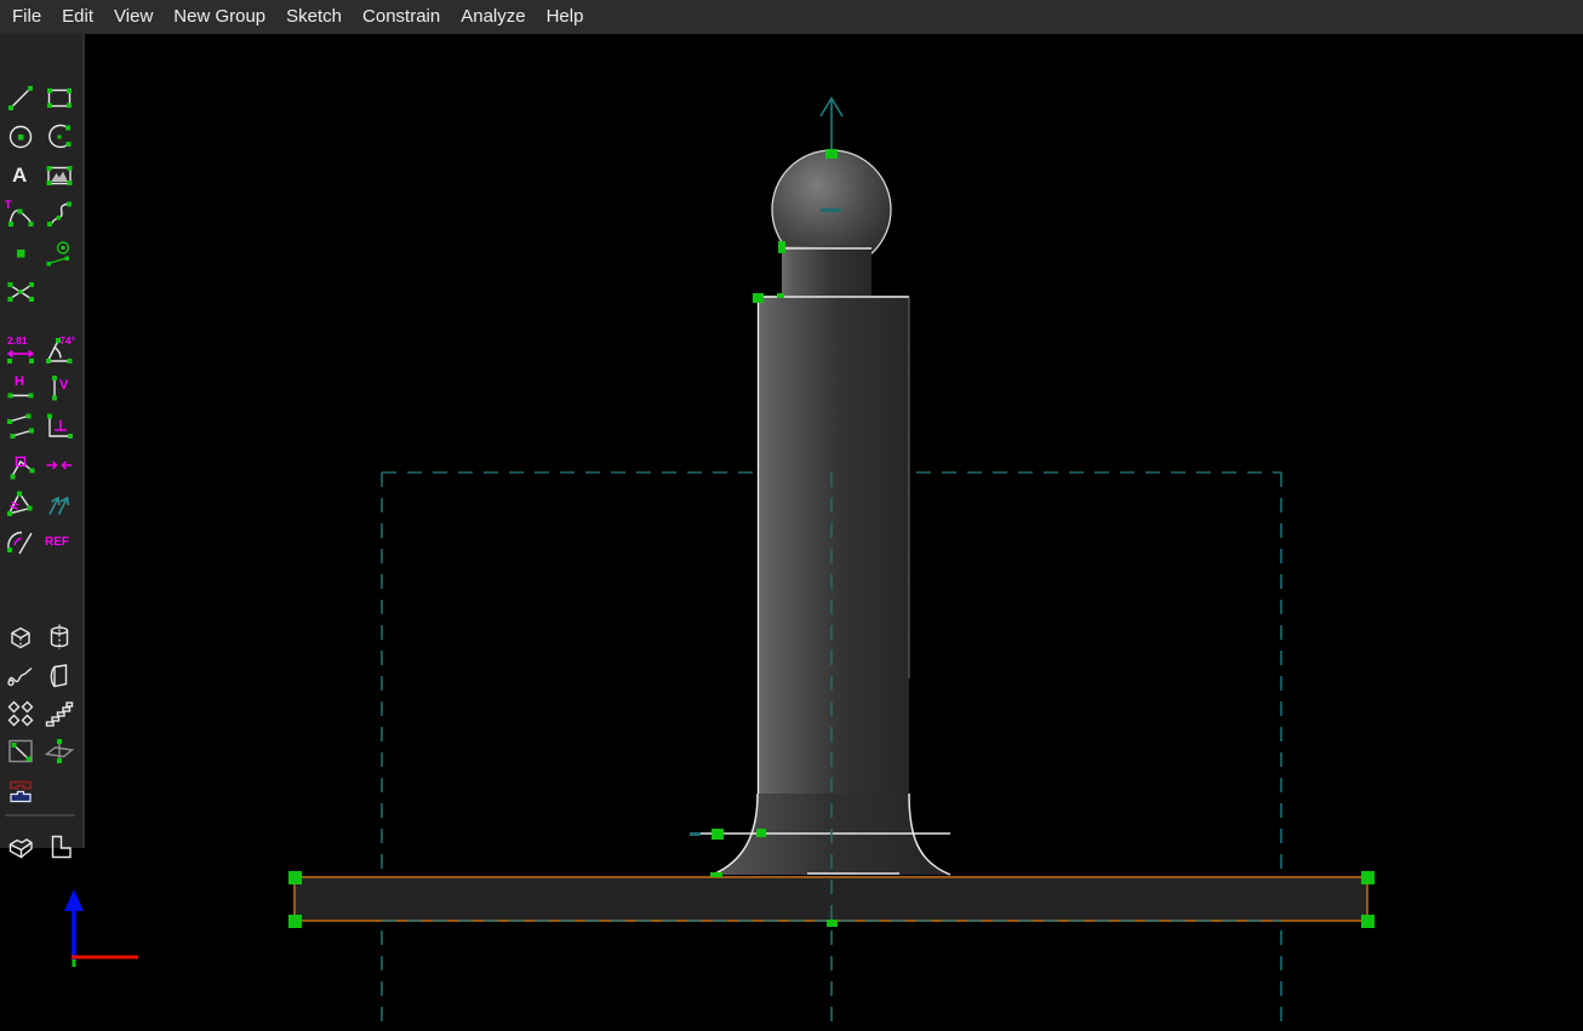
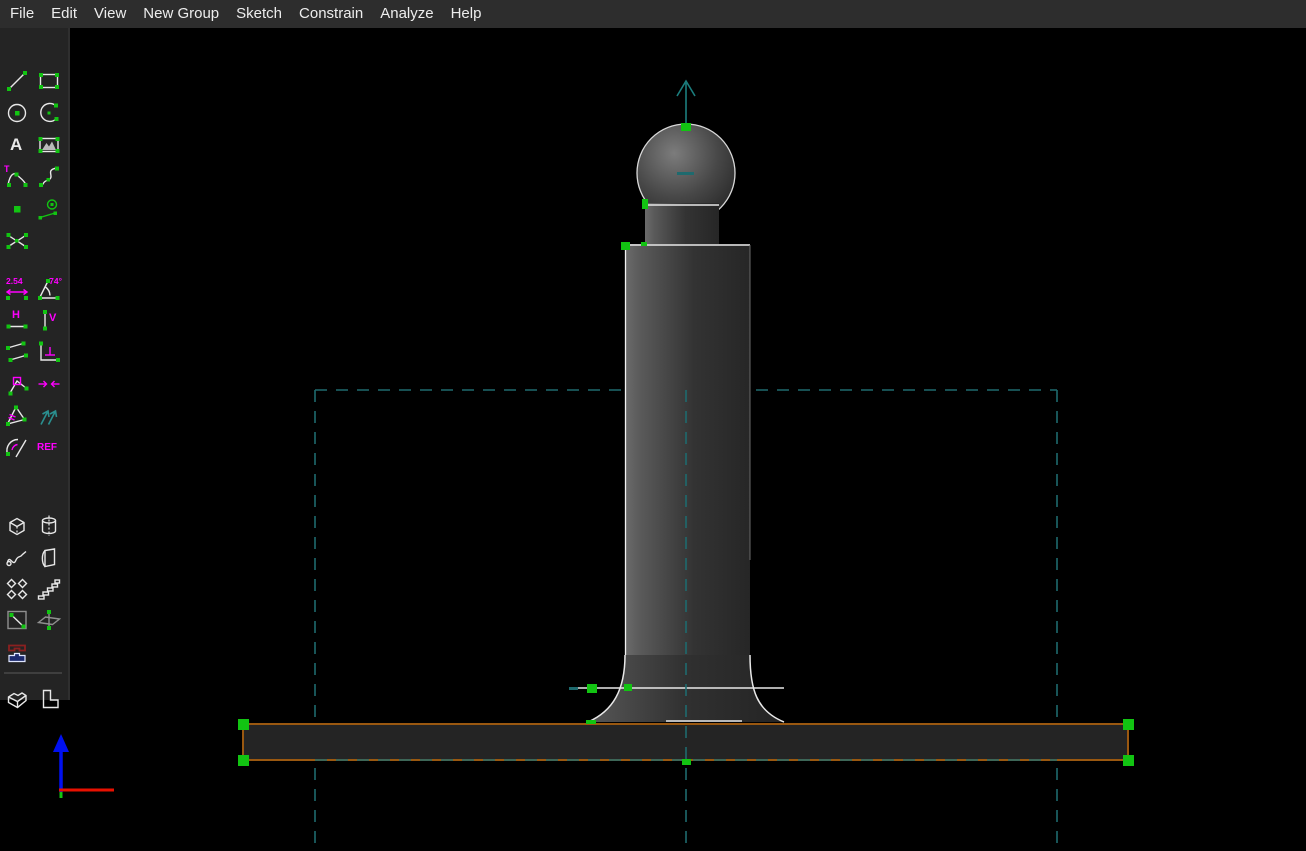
  File
  Edit
  View
  New Group
  Sketch
  Constrain
  Analyze
  Help
  A
  T
- 2.81
+ 2.54
  74°
  H
  V
  REF
